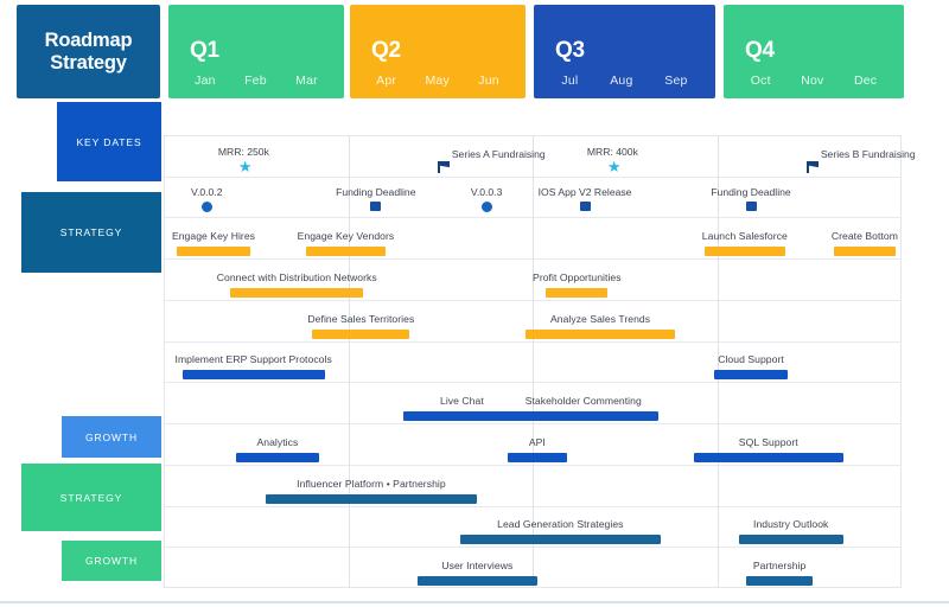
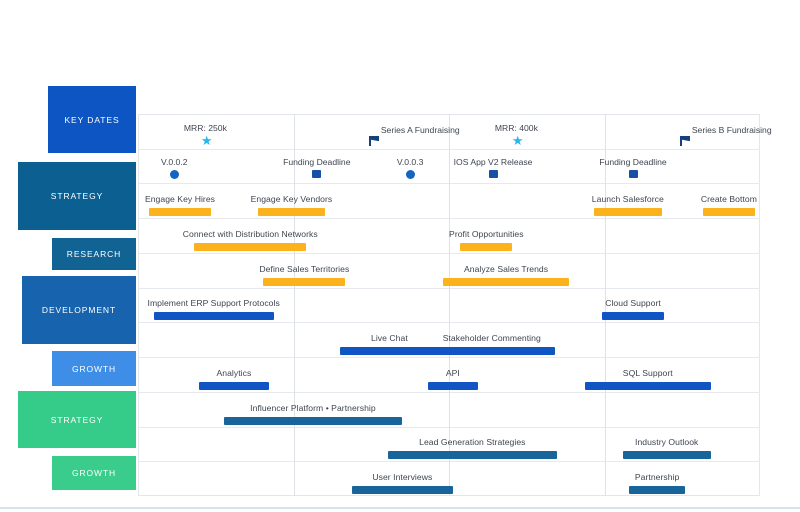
- Roadmap
- Strategy
- Q1
- Jan
- Feb
- Mar
- Q2
- Apr
- May
- Jun
- Q3
- Jul
- Aug
- Sep
- Q4
- Oct
- Nov
- Dec
  KEY DATES
  STRATEGY
+ RESEARCH
+ DEVELOPMENT
  GROWTH
  STRATEGY
  GROWTH
  Engage Key Hires
  Engage Key Vendors
  Launch Salesforce
  Create Bottom
  Connect with Distribution Networks
  Profit Opportunities
  Define Sales Territories
  Analyze Sales Trends
  Implement ERP Support Protocols
  Cloud Support
  Live Chat
  Stakeholder Commenting
  Analytics
  API
  SQL Support
  Influencer Platform • Partnership
  Lead Generation Strategies
  Industry Outlook
  User Interviews
  Partnership
  ★
  MRR: 250k
  Series A Fundraising
  ★
  MRR: 400k
  Series B Fundraising
  V.0.0.2
  Funding Deadline
  V.0.0.3
  IOS App V2 Release
  Funding Deadline
